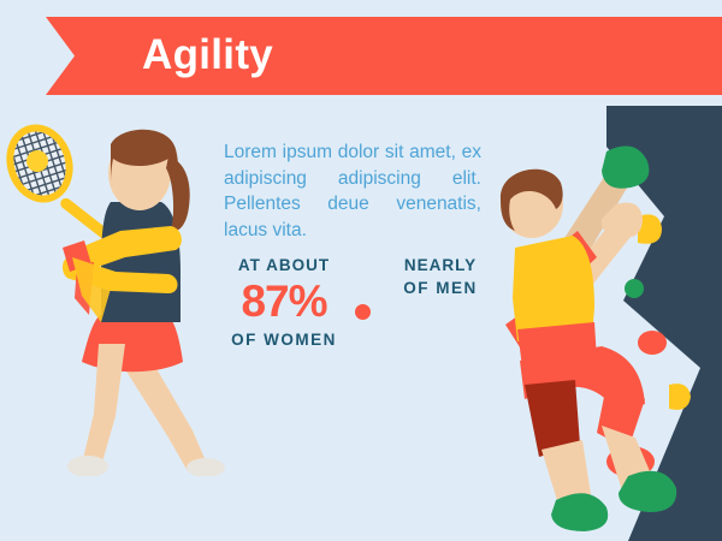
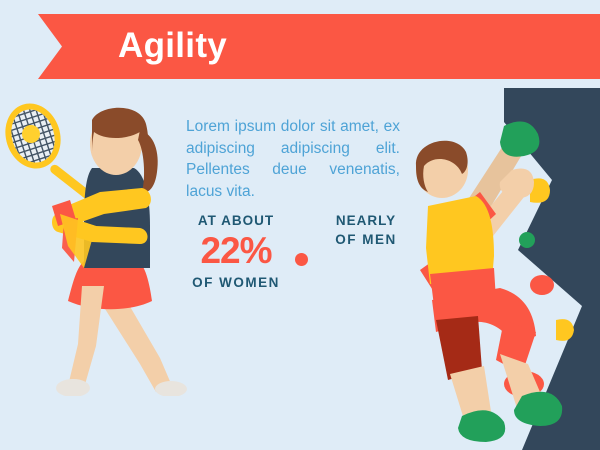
  Agility
  Lorem ipsum dolor sit amet, ex adipiscing adipiscing elit. Pellentes deue venenatis, lacus vita.
  AT ABOUT
- 87%
+ 22%
  OF WOMEN
  NEARLY
  OF MEN
